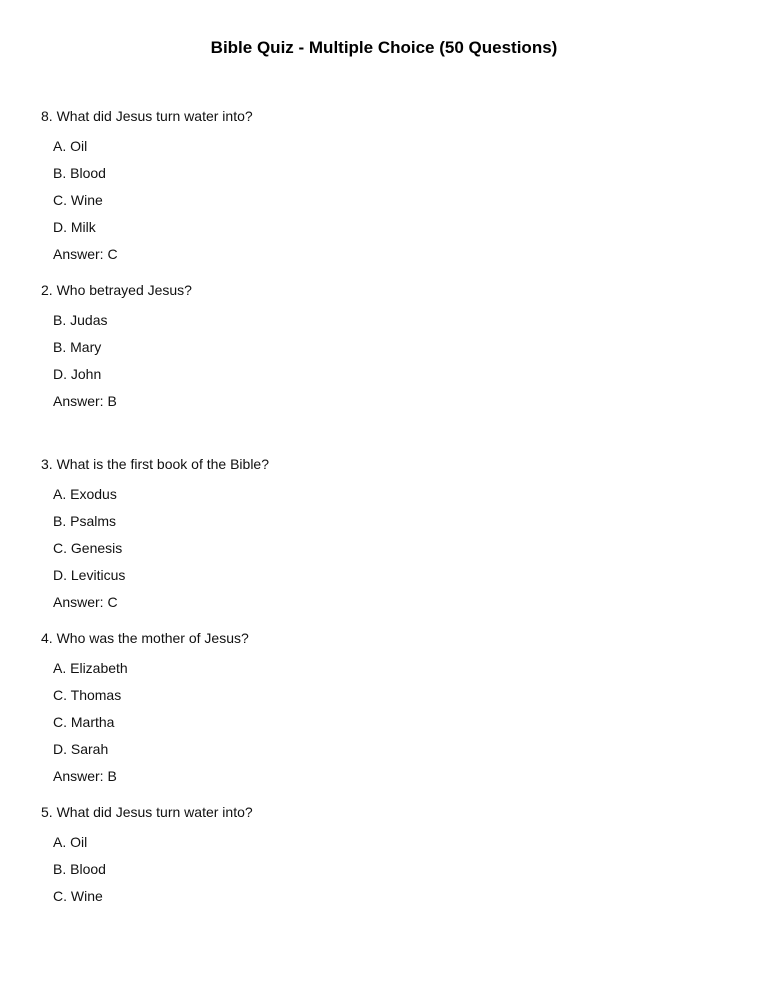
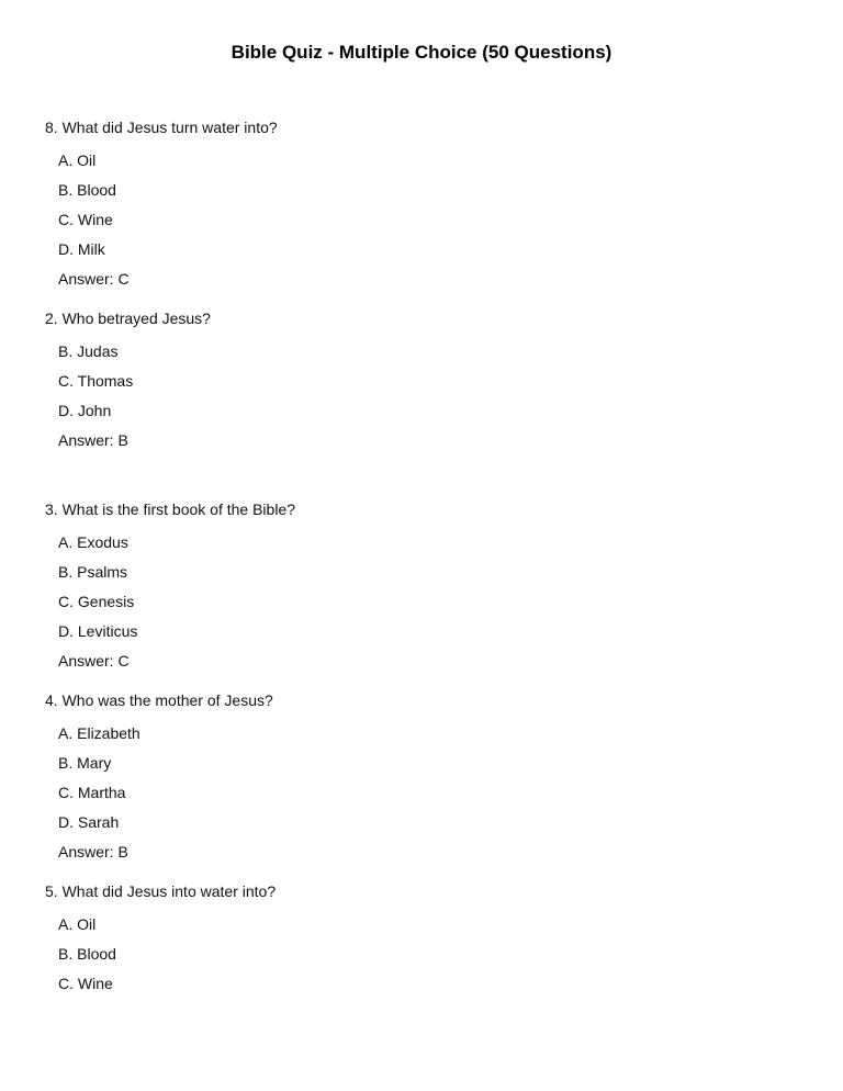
  Bible Quiz - Multiple Choice (50 Questions)
  8. What did Jesus turn water into?
  A. Oil
  B. Blood
  C. Wine
  D. Milk
  Answer: C
  2. Who betrayed Jesus?
  B. Judas
- B. Mary
+ C. Thomas
  D. John
  Answer: B
  3. What is the first book of the Bible?
  A. Exodus
  B. Psalms
  C. Genesis
  D. Leviticus
  Answer: C
  4. Who was the mother of Jesus?
  A. Elizabeth
- C. Thomas
+ B. Mary
  C. Martha
  D. Sarah
  Answer: B
- 5. What did Jesus turn water into?
+ 5. What did Jesus into water into?
  A. Oil
  B. Blood
  C. Wine
